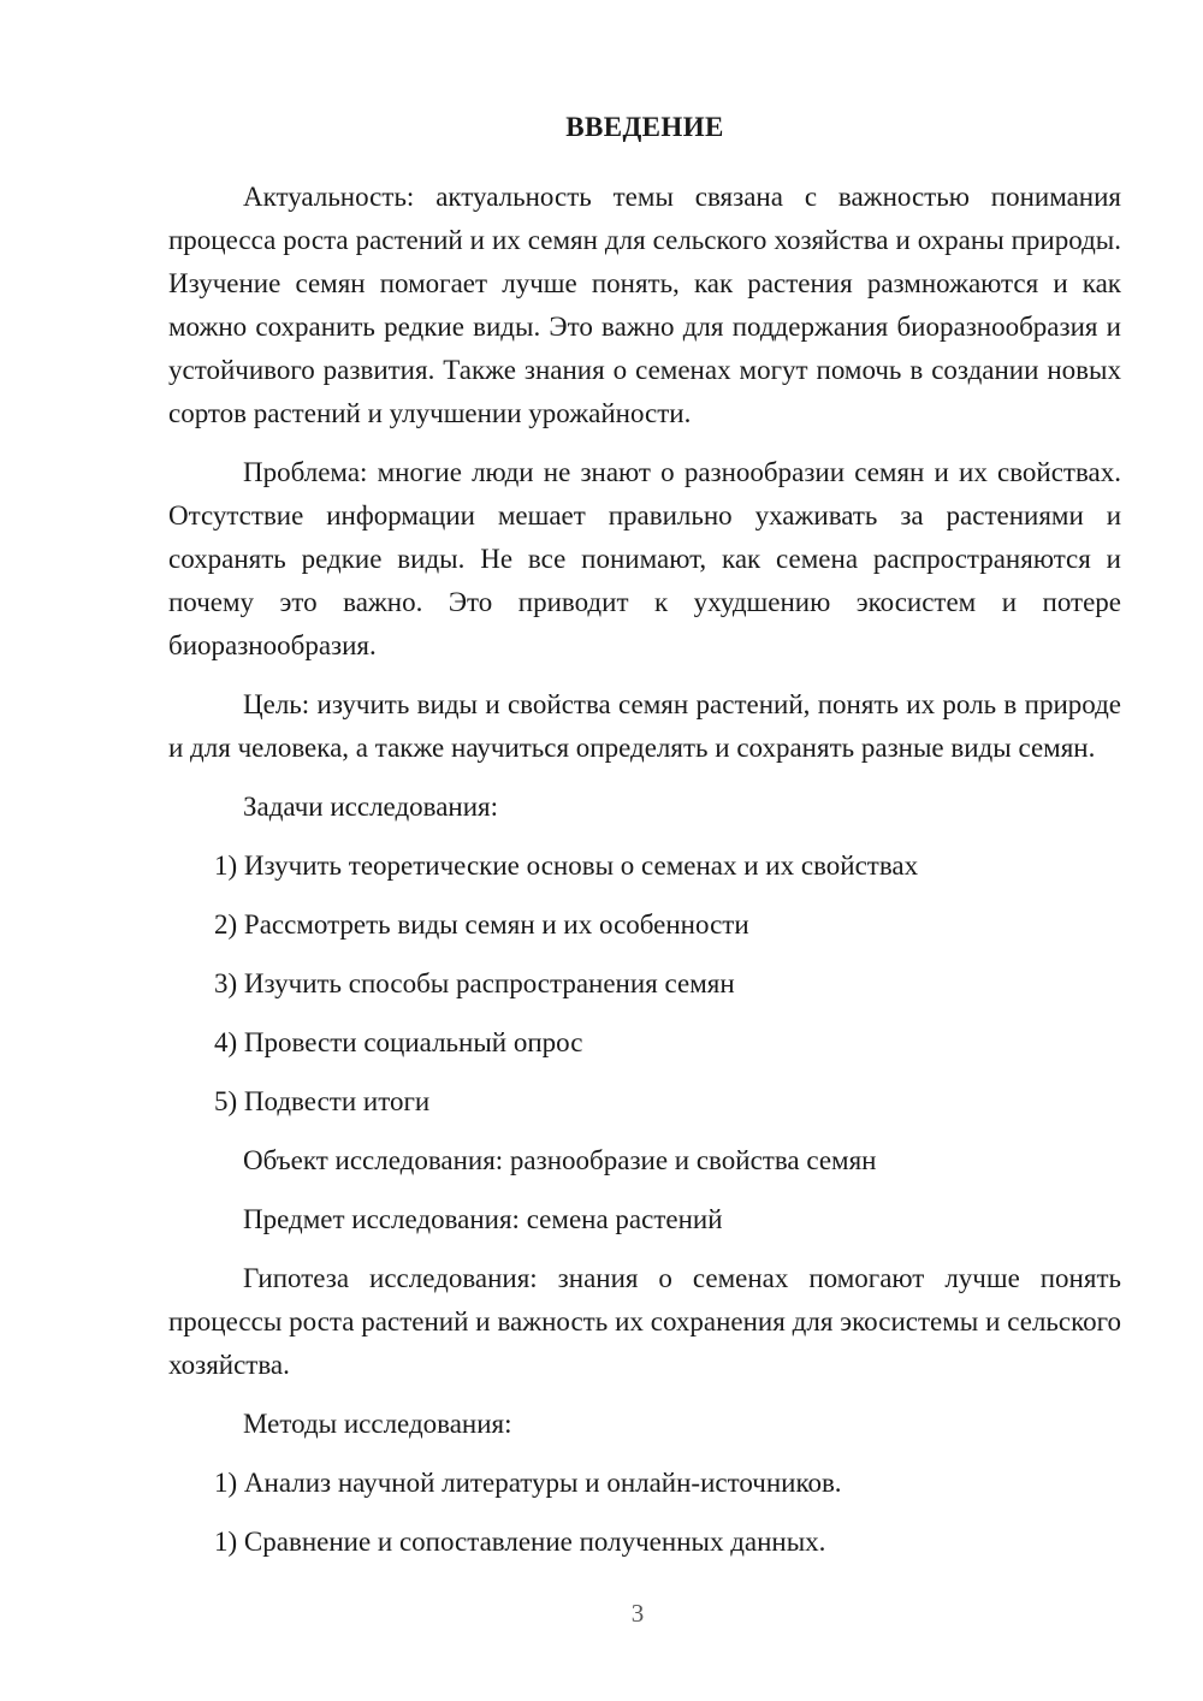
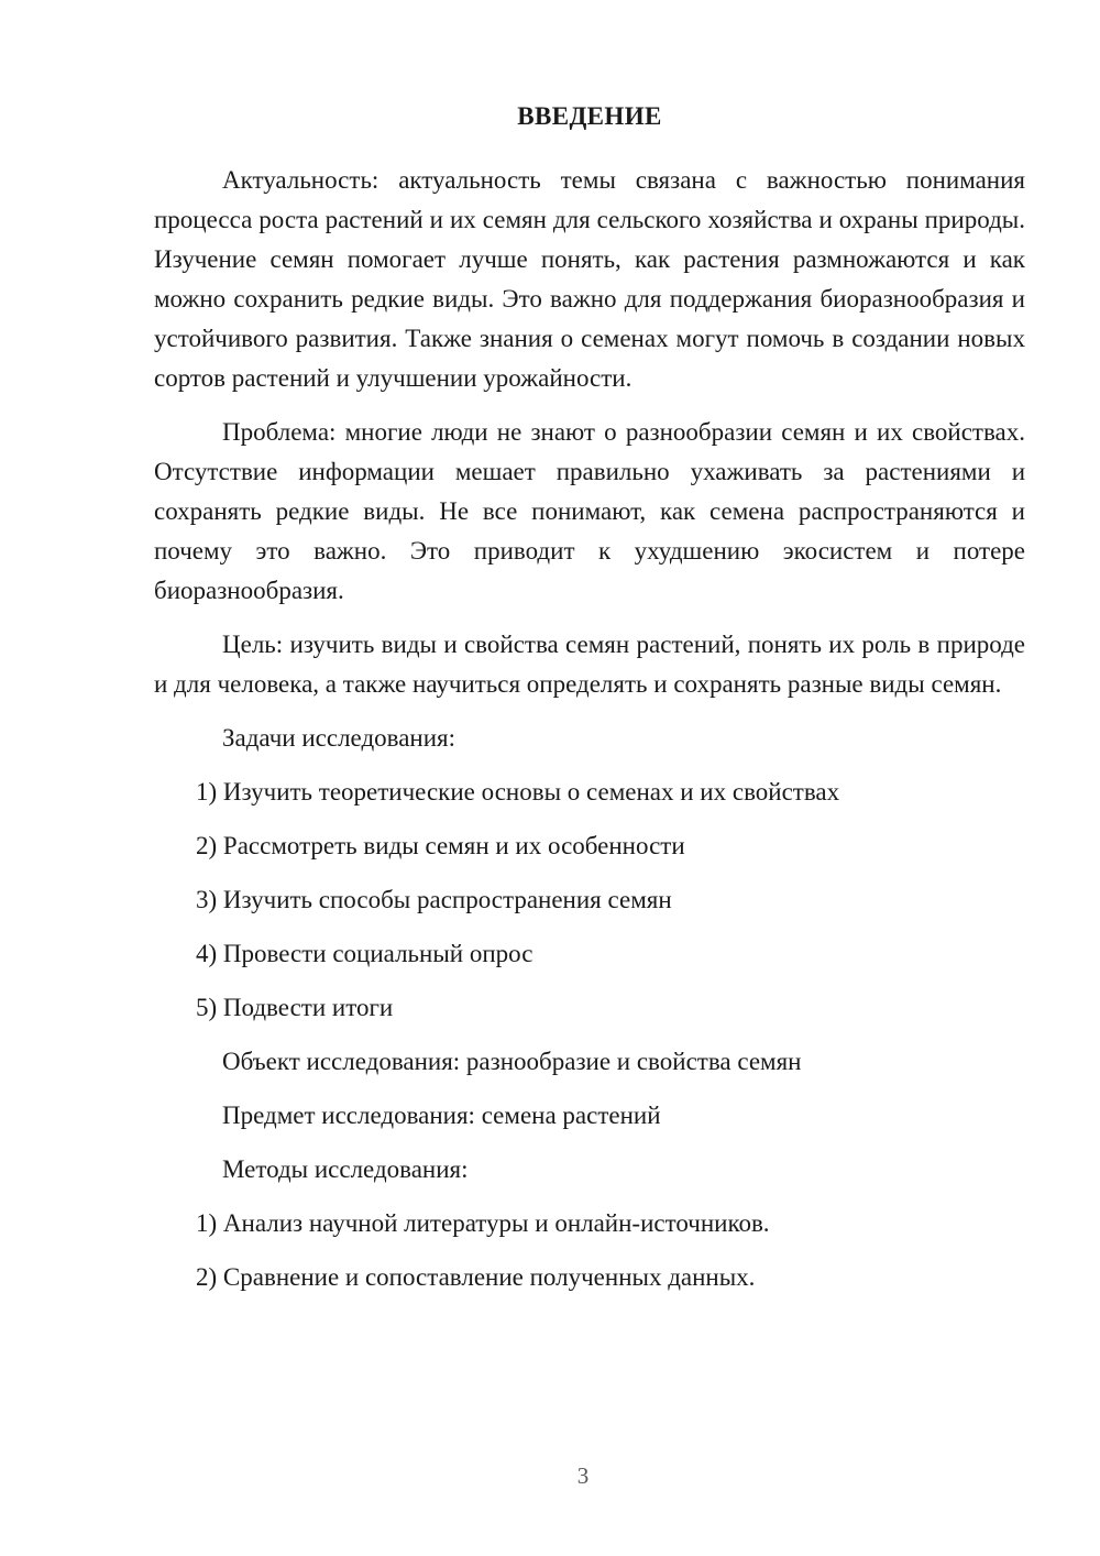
  ВВЕДЕНИЕ
  Актуальность: актуальность темы связана с важностью понимания процесса роста растений и их семян для сельского хозяйства и охраны природы. Изучение семян помогает лучше понять, как растения размножаются и как можно сохранить редкие виды. Это важно для поддержания биоразнообразия и устойчивого развития. Также знания о семенах могут помочь в создании новых сортов растений и улучшении урожайности.
  Проблема: многие люди не знают о разнообразии семян и их свойствах. Отсутствие информации мешает правильно ухаживать за растениями и сохранять редкие виды. Не все понимают, как семена распространяются и почему это важно. Это приводит к ухудшению экосистем и потере биоразнообразия.
  Цель: изучить виды и свойства семян растений, понять их роль в природе и для человека, а также научиться определять и сохранять разные виды семян.
  Задачи исследования:
  1) Изучить теоретические основы о семенах и их свойствах
  2) Рассмотреть виды семян и их особенности
  3) Изучить способы распространения семян
  4) Провести социальный опрос
  5) Подвести итоги
  Объект исследования: разнообразие и свойства семян
  Предмет исследования: семена растений
- Гипотеза исследования: знания о семенах помогают лучше понять процессы роста растений и важность их сохранения для экосистемы и сельского хозяйства.
  Методы исследования:
  1) Анализ научной литературы и онлайн-источников.
- 1) Сравнение и сопоставление полученных данных.
+ 2) Сравнение и сопоставление полученных данных.
  3
